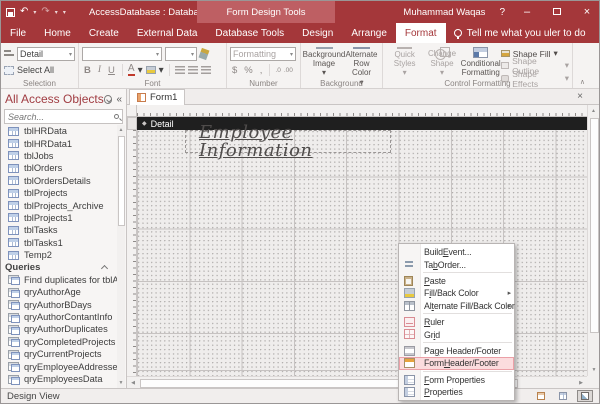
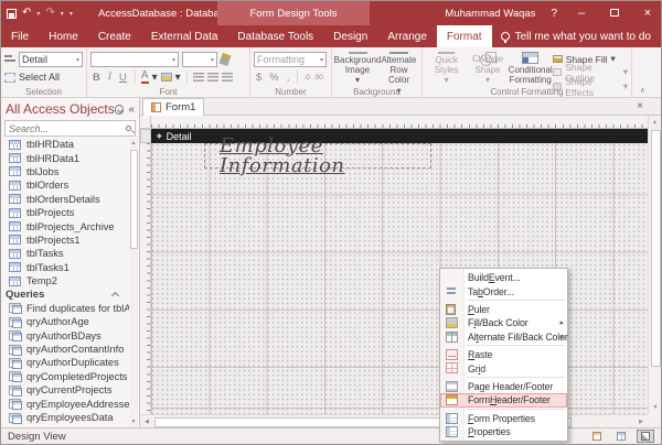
  ↶
  ↷
  Form Design Tools
  Muhammad Waqas
  ?
  –
  ×
  File
  Home
  Create
  External Data
  Database Tools
  Design
  Arrange
  Format
- Tell me what you uler to do
+ Tell me what you want to do
  Detail
  Select All
  Selection
  B
  I
  U
  A
  ▾
  ▾
  Font
  Formatting
  $
  %
  ,
  Number
  Background Image
  ▾
  Alternate Row Color
  ▾
  Background
  Quick Styles
  ▾
  Change Shape
  ▾
  Conditiona Formatting
  Shape Fill
  ▾
  Shape Outline
  ▾
  Shape Effects
  ▾
  Control Formatting
  All Access Objects
  «
  Search...
  tblHRData
  tblHRData1
  tblJobs
  tblOrders
  tblOrdersDetails
  tblProjects
  tblProjects_Archive
  tblProjects1
  tblTasks
  tblTasks1
  Temp2
  Queries
  Find duplicates for tblA
  qryAuthorAge
  qryAuthorBDays
  qryAuthorContantInfo
  qryAuthorDuplicates
  qryCompletedProjects
  qryCurrentProjects
  qryEmployeeAddresse
  qryEmployeesData
  Form1
  ×
  Detail
  Employee Information
  Design View
  Build
  E
  vent...
  Ta
  b
  Order...
  P
- aste
+ uler
  F
  i
  ll/Back Color
  Al
  t
  ernate Fill/Back Color
  R
- uler
+ aste
  Gr
  i
  d
  Pa
  g
  e Header/Footer
  Form
  H
  eader/Footer
  F
  orm Properties
  P
  roperties
